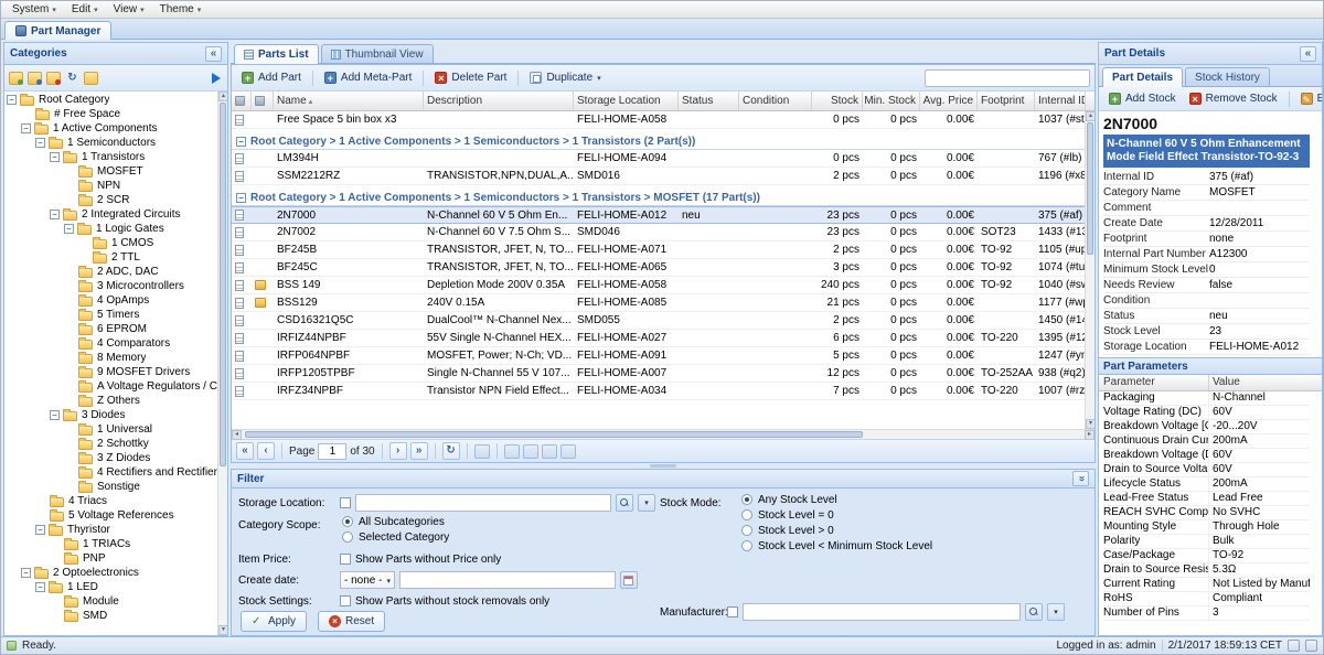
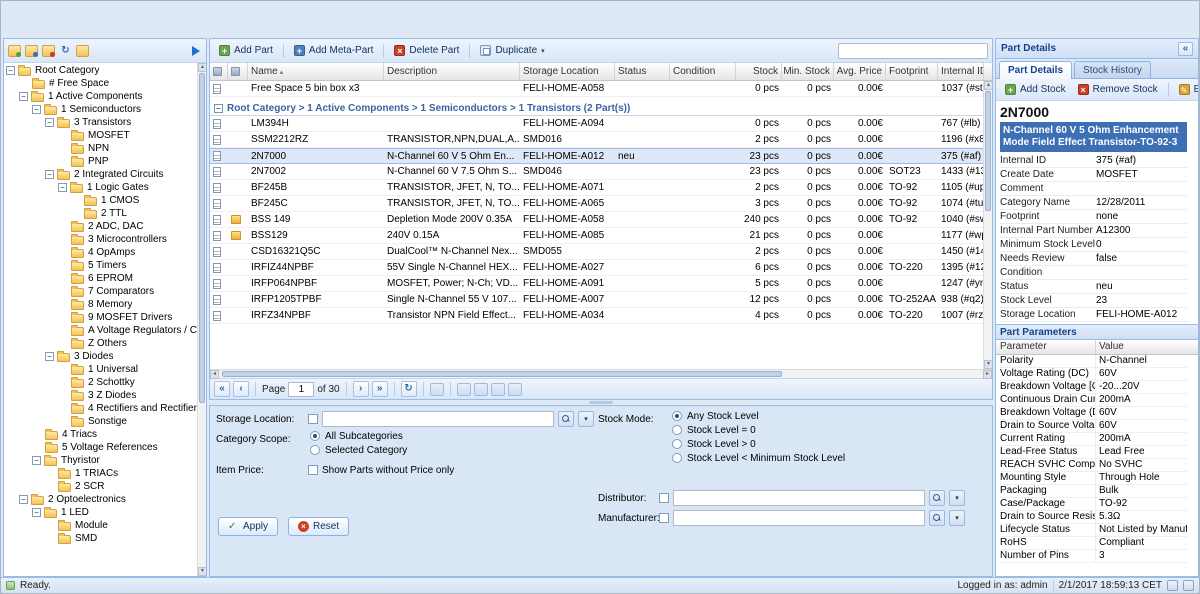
- System
- Edit
- View
- Theme
- Part Manager
- Categories
  Root Category
  # Free Space
  1 Active Components
  1 Semiconductors
- 1 Transistors
+ 3 Transistors
  MOSFET
  NPN
- 2 SCR
+ PNP
  2 Integrated Circuits
  1 Logic Gates
  1 CMOS
  2 TTL
  2 ADC, DAC
  3 Microcontrollers
  4 OpAmps
  5 Timers
  6 EPROM
- 4 Comparators
+ 7 Comparators
  8 Memory
  9 MOSFET Drivers
  Z Others
  3 Diodes
  1 Universal
  2 Schottky
  3 Z Diodes
  4 Rectifiers and Rectifier
  Sonstige
  4 Triacs
  5 Voltage References
  Thyristor
  1 TRIACs
- PNP
+ 2 SCR
  2 Optoelectronics
  1 LED
  Module
  SMD
- Parts List
- Thumbnail View
  Add Part
  Add Meta-Part
  Delete Part
  Duplicate
  Name
  Description
  Storage Location
  Status
  Condition
  Stock
  Min. Stock
  Avg. Price
  Footprint
  Internal I
  Free Space 5 bin box x3
  FELI-HOME-A058
  0 pcs
  0 pcs
  0.00€
  1037 (#st
  Root Category > 1 Active Components > 1 Semiconductors > 1 Transistors (2 Part(s))
  LM394H
  FELI-HOME-A094
  0 pcs
  0 pcs
  0.00€
  767 (#lb)
  SSM2212RZ
  TRANSISTOR,NPN,DUAL,A..
  SMD016
  2 pcs
  0 pcs
  0.00€
  1196 (#x8
- Root Category > 1 Active Components > 1 Semiconductors > 1 Transistors > MOSFET (17 Part(s))
  2N7000
  N-Channel 60 V 5 Ohm En...
  FELI-HOME-A012
  neu
  23 pcs
  0 pcs
  0.00€
  375 (#af)
  2N7002
  N-Channel 60 V 7.5 Ohm S...
  SMD046
  23 pcs
  0 pcs
  0.00€
  SOT23
  1433 (#1
  BF245B
  TRANSISTOR, JFET, N, TO...
  FELI-HOME-A071
  2 pcs
  0 pcs
  0.00€
  TO-92
  1105 (#u
  BF245C
  TRANSISTOR, JFET, N, TO...
  FELI-HOME-A065
  3 pcs
  0 pcs
  0.00€
  TO-92
  1074 (#tu
  BSS 149
  Depletion Mode 200V 0.35A
  FELI-HOME-A058
  240 pcs
  0 pcs
  0.00€
  TO-92
  1040 (#s
  BSS129
  240V 0.15A
  FELI-HOME-A085
  21 pcs
  0 pcs
  0.00€
  1177 (#w
  CSD16321Q5C
  DualCool™ N-Channel Nex...
  SMD055
  2 pcs
  0 pcs
  0.00€
  1450 (#1
  IRFIZ44NPBF
  55V Single N-Channel HEX...
  FELI-HOME-A027
  6 pcs
  0 pcs
  0.00€
  TO-220
  1395 (#1
  IRFP064NPBF
  MOSFET, Power; N-Ch; VD...
  FELI-HOME-A091
  5 pcs
  0 pcs
  0.00€
  1247 (#y
  IRFP1205TPBF
  Single N-Channel 55 V 107...
  FELI-HOME-A007
  12 pcs
  0 pcs
  0.00€
  TO-252AA
  938 (#q2
  IRFZ34NPBF
  Transistor NPN Field Effect...
  FELI-HOME-A034
- 7 pcs
+ 4 pcs
  0 pcs
  0.00€
  TO-220
  1007 (#rz
  Page
  1
  of 30
- Filter
  Storage Location:
  Category Scope:
  All Subcategories
  Selected Category
  Item Price:
  Show Parts without Price only
- Create date:
- - none -
- Stock Settings:
- Show Parts without stock removals only
  Apply
  Reset
  Stock Mode:
  Any Stock Level
  Stock Level = 0
  Stock Level > 0
  Stock Level < Minimum Stock Level
+ Distributor:
  Manufacturer
  Part Details
  Part Details
  Stock History
  Add Stock
  Remove Stock
  2N7000
  N-Channel 60 V 5 Ohm Enhancement Mode Field Effect Transistor-TO-92-3
  Internal ID
  375 (#af)
- Category Name
+ Create Date
  MOSFET
  Comment
- Create Date
+ Category Name
  12/28/2011
  Footprint
  none
  Internal Part Number
  A12300
  Minimum Stock Level
  0
  Needs Review
  false
  Condition
  Status
  neu
  Stock Level
  23
  Storage Location
  FELI-HOME-A012
  Part Parameters
  Parameter
  Value
- Packaging
+ Polarity
  N-Channel
  Voltage Rating (DC)
  60V
  Breakdown Voltage [G
  -20...20V
  Continuous Drain Cur
  200mA
  Breakdown Voltage (D
  60V
  Drain to Source Volta
  60V
- Lifecycle Status
+ Current Rating
  200mA
  Lead-Free Status
  Lead Free
  No SVHC
  Mounting Style
  Through Hole
- Polarity
+ Packaging
  Bulk
  Case/Package
  TO-92
  Drain to Source Resis
  5.3Ω
- Current Rating
+ Lifecycle Status
  RoHS
  Compliant
  Number of Pins
  3
  Ready.
  Logged in as: admin
  2/1/2017 18:59:13 CET
